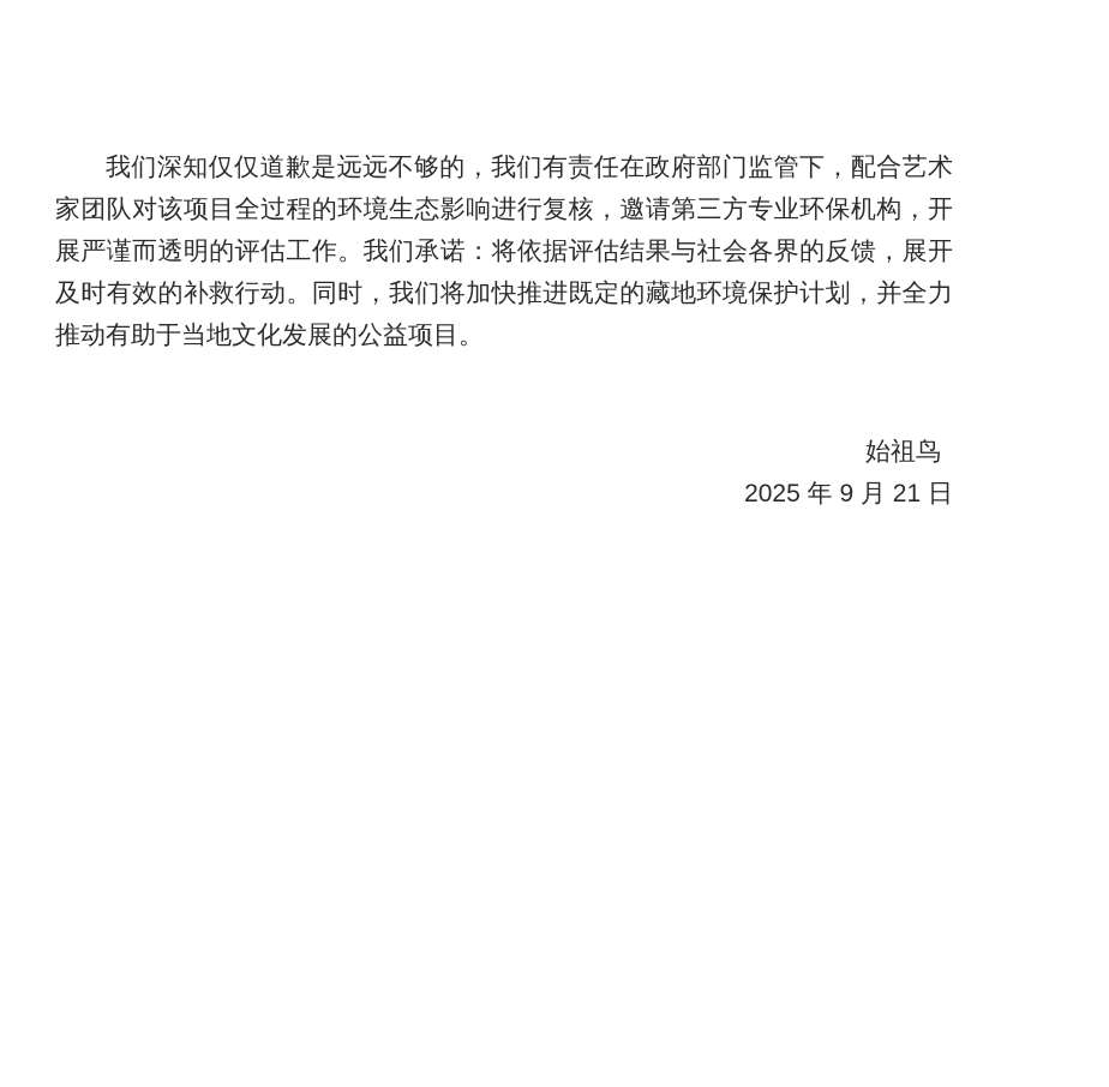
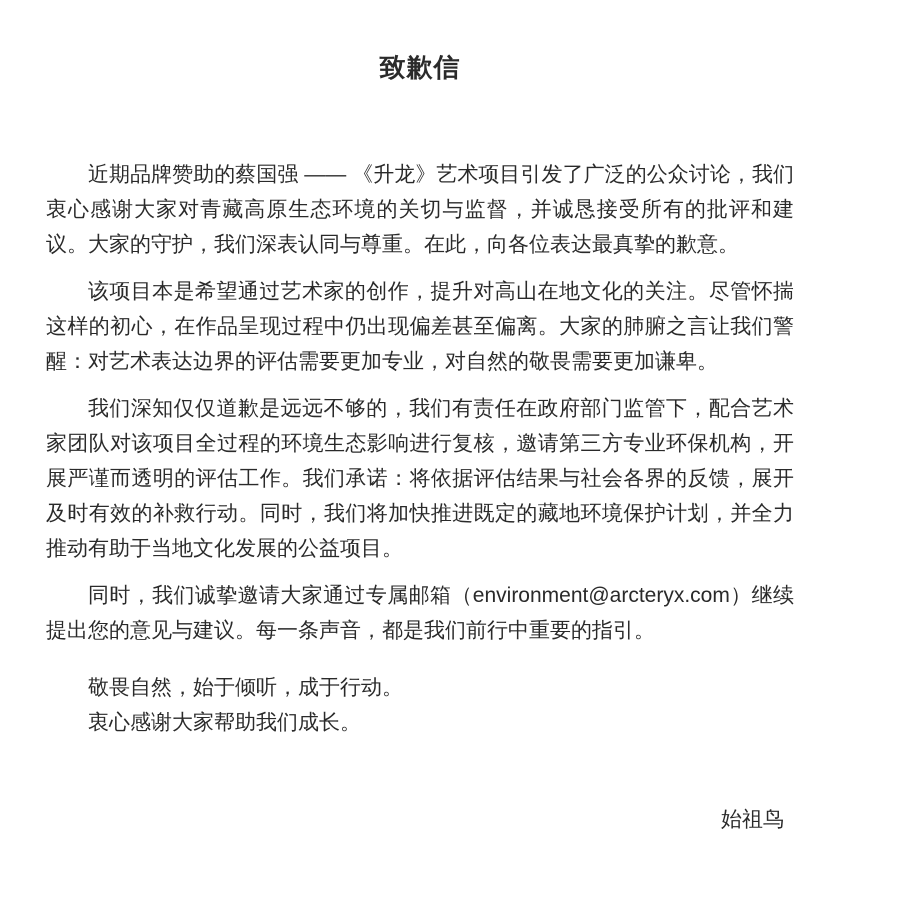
+ 致歉信
+ 近期品牌赞助的蔡国强 —— 《升龙》艺术项目引发了广泛的公众讨论，我们衷心感谢大家对青藏高原生态环境的关切与监督，并诚恳接受所有的批评和建议。大家的守护，我们深表认同与尊重。在此，向各位表达最真挚的歉意。
+ 该项目本是希望通过艺术家的创作，提升对高山在地文化的关注。尽管怀揣这样的初心，在作品呈现过程中仍出现偏差甚至偏离。大家的肺腑之言让我们警醒：对艺术表达边界的评估需要更加专业，对自然的敬畏需要更加谦卑。
  我们深知仅仅道歉是远远不够的，我们有责任在政府部门监管下，配合艺术家团队对该项目全过程的环境生态影响进行复核，邀请第三方专业环保机构，开展严谨而透明的评估工作。我们承诺：将依据评估结果与社会各界的反馈，展开及时有效的补救行动。同时，我们将加快推进既定的藏地环境保护计划，并全力推动有助于当地文化发展的公益项目。
+ 同时，我们诚挚邀请大家通过专属邮箱（environment@arcteryx.com）继续提出您的意见与建议。每一条声音，都是我们前行中重要的指引。
+ 敬畏自然，始于倾听，成于行动。
+ 衷心感谢大家帮助我们成长。
  始祖鸟
- 2025 年 9 月 21 日
